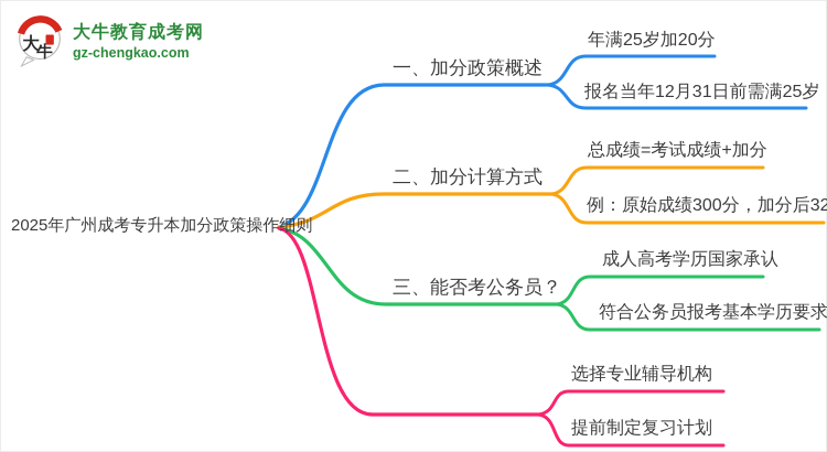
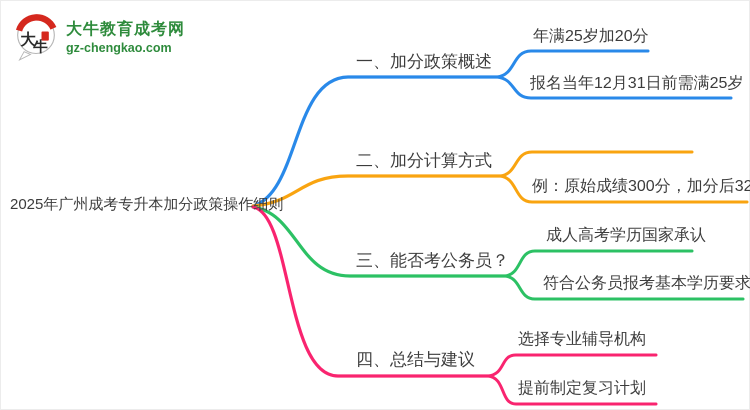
  大
  牛
  大牛教育成考网
  gz-chengkao.com
  2025年广州成考专升本加分政策操作细则
  一、加分政策概述
  二、加分计算方式
  三、能否考公务员？
+ 四、总结与建议
  年满25岁加20分
  报名当年12月31日前需满25岁
- 总成绩=考试成绩+加分
  例：原始成绩300分，加分后32
  成人高考学历国家承认
  符合公务员报考基本学历要求
  选择专业辅导机构
  提前制定复习计划
